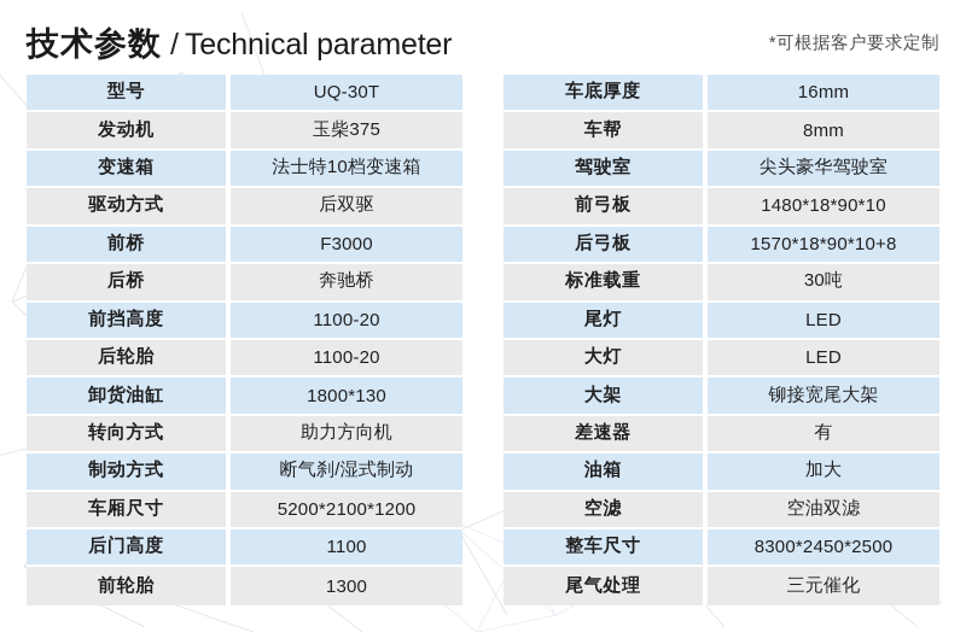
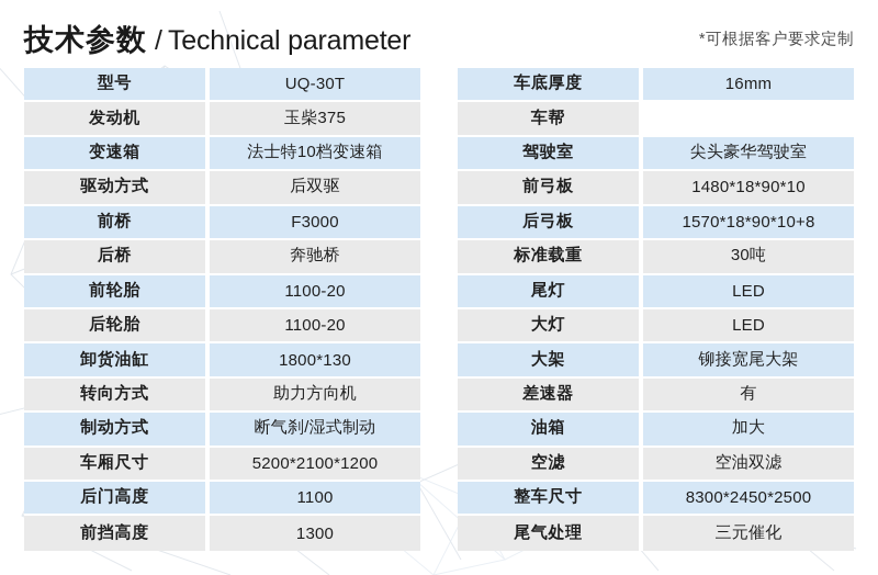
  技术参数 / Technical parameter
  *可根据客户要求定制
  型号
  UQ-30T
  发动机
  玉柴375
  变速箱
  法士特10档变速箱
  驱动方式
  后双驱
  前桥
  F3000
  后桥
  奔驰桥
- 前挡高度
+ 前轮胎
  1100-20
  后轮胎
  1100-20
  卸货油缸
  1800*130
  转向方式
  助力方向机
  制动方式
  断气刹/湿式制动
  车厢尺寸
  5200*2100*1200
  后门高度
  1100
- 前轮胎
+ 前挡高度
  1300
  车底厚度
  16mm
  车帮
- 8mm
  驾驶室
  尖头豪华驾驶室
  前弓板
  1480*18*90*10
  后弓板
  1570*18*90*10+8
  标准载重
  30吨
  尾灯
  LED
  大灯
  LED
  大架
  铆接宽尾大架
  差速器
  有
  油箱
  加大
  空滤
  空油双滤
  整车尺寸
  8300*2450*2500
  尾气处理
  三元催化
